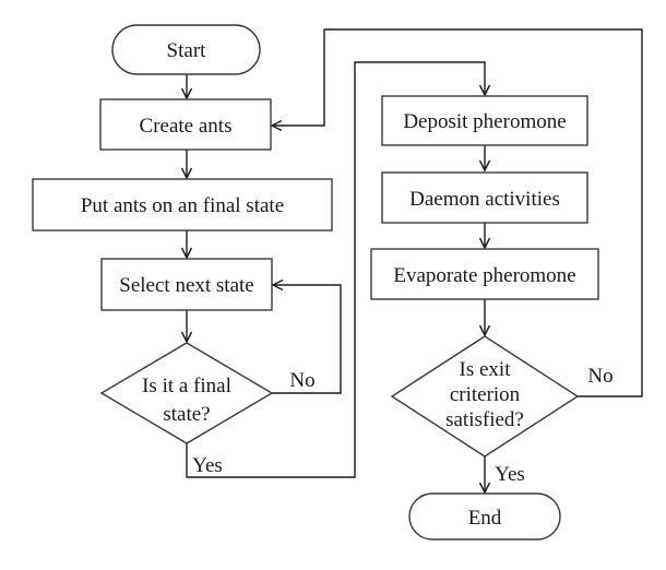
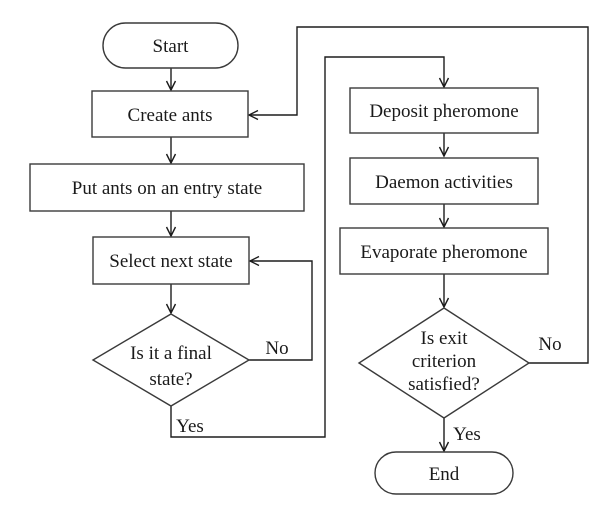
  No
  Yes
  No
  Yes
  Start
  Create ants
- Put ants on an final state
+ Put ants on an entry state
  Select next state
  Is it a final
  state?
  Deposit pheromone
  Daemon activities
  Evaporate pheromone
  Is exit
  criterion
  satisfied?
  End
